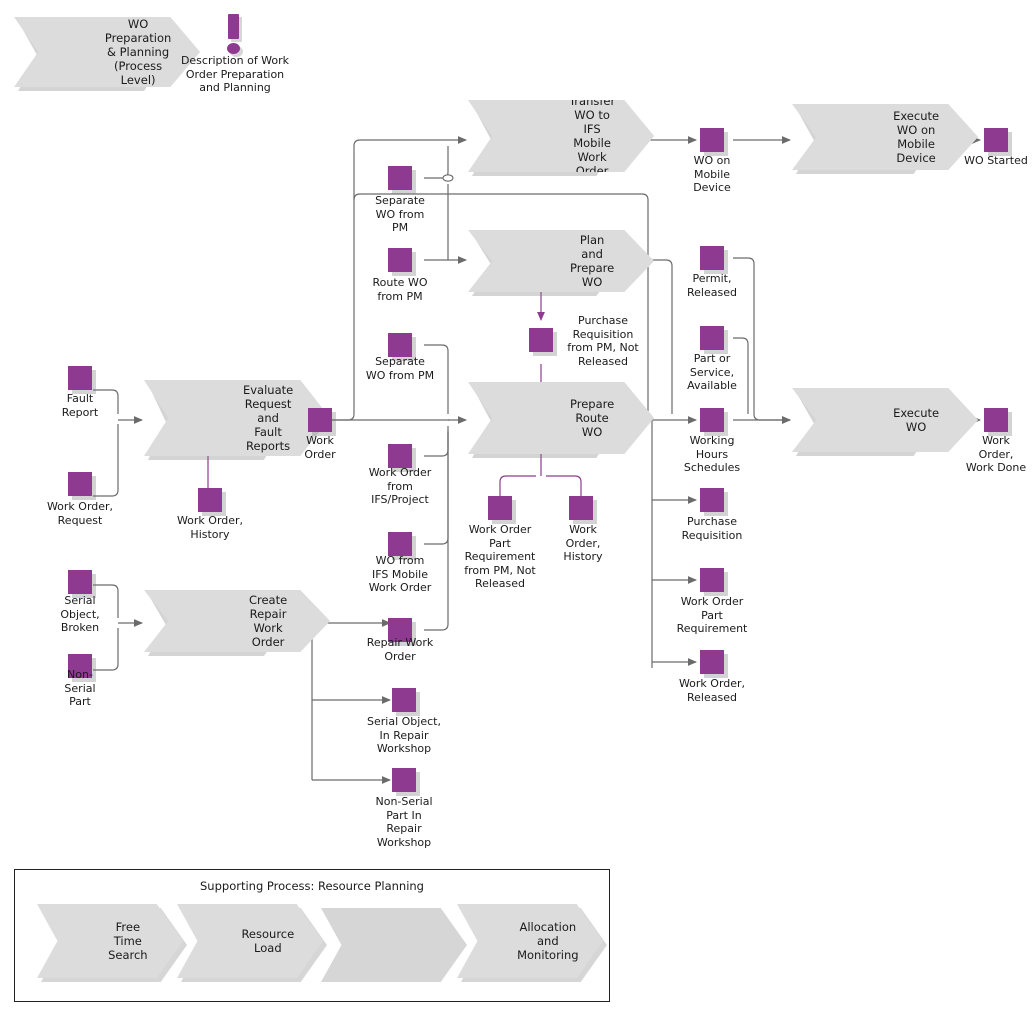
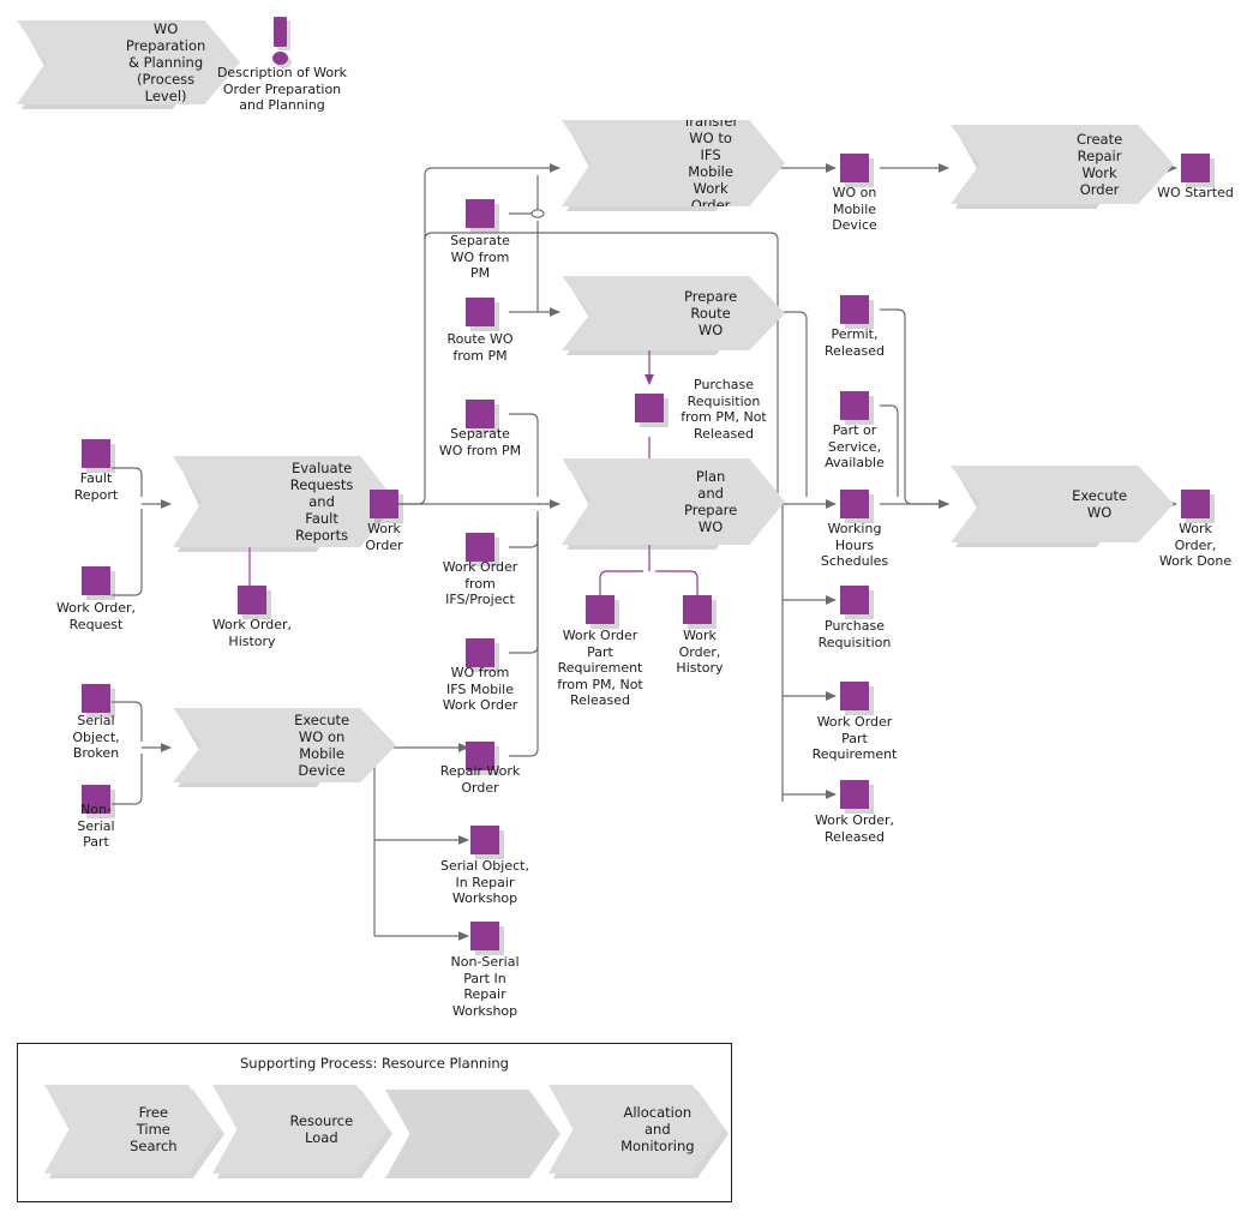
  WO Preparation & Planning (Process Level)
  Description of Work
  Order Preparation
  and Planning
  Transfer WO to IFS Mobile Work Order
- Execute WO on Mobile Device
+ Create Repair Work Order
- Plan and Prepare WO
+ Prepare Route WO
- Evaluate Request and Fault Reports
+ Evaluate Requests and Fault Reports
- Prepare Route WO
+ Plan and Prepare WO
  Execute WO
- Create Repair Work Order
+ Execute WO on Mobile Device
  Separate
  WO from
  PM
  Route WO
  from PM
  Separate
  WO from PM
  WO on
  Mobile
  Device
  WO Started
  Purchase
  Requisition
  from PM, Not
  Released
  Permit,
  Released
  Part or
  Service,
  Available
  Fault
  Report
  Work Order,
  Request
  Work
  Order
  Work Order,
  History
  Work Order
  from
  IFS/Project
  WO from
  IFS Mobile
  Work Order
  Repair Work
  Order
  Work Order
  Part
  Requirement
  from PM, Not
  Released
  Work
  Order,
  History
  Working
  Hours
  Schedules
  Work
  Order,
  Work Done
  Purchase
  Requisition
  Work Order
  Part
  Requirement
  Work Order,
  Released
  Serial
  Object,
  Broken
  Non-
  Serial
  Part
  Serial Object,
  In Repair
  Workshop
  Non-Serial
  Part In
  Repair
  Workshop
  Supporting Process: Resource Planning
  Free Time Search
  Resource Load
  Allocation and Monitoring
